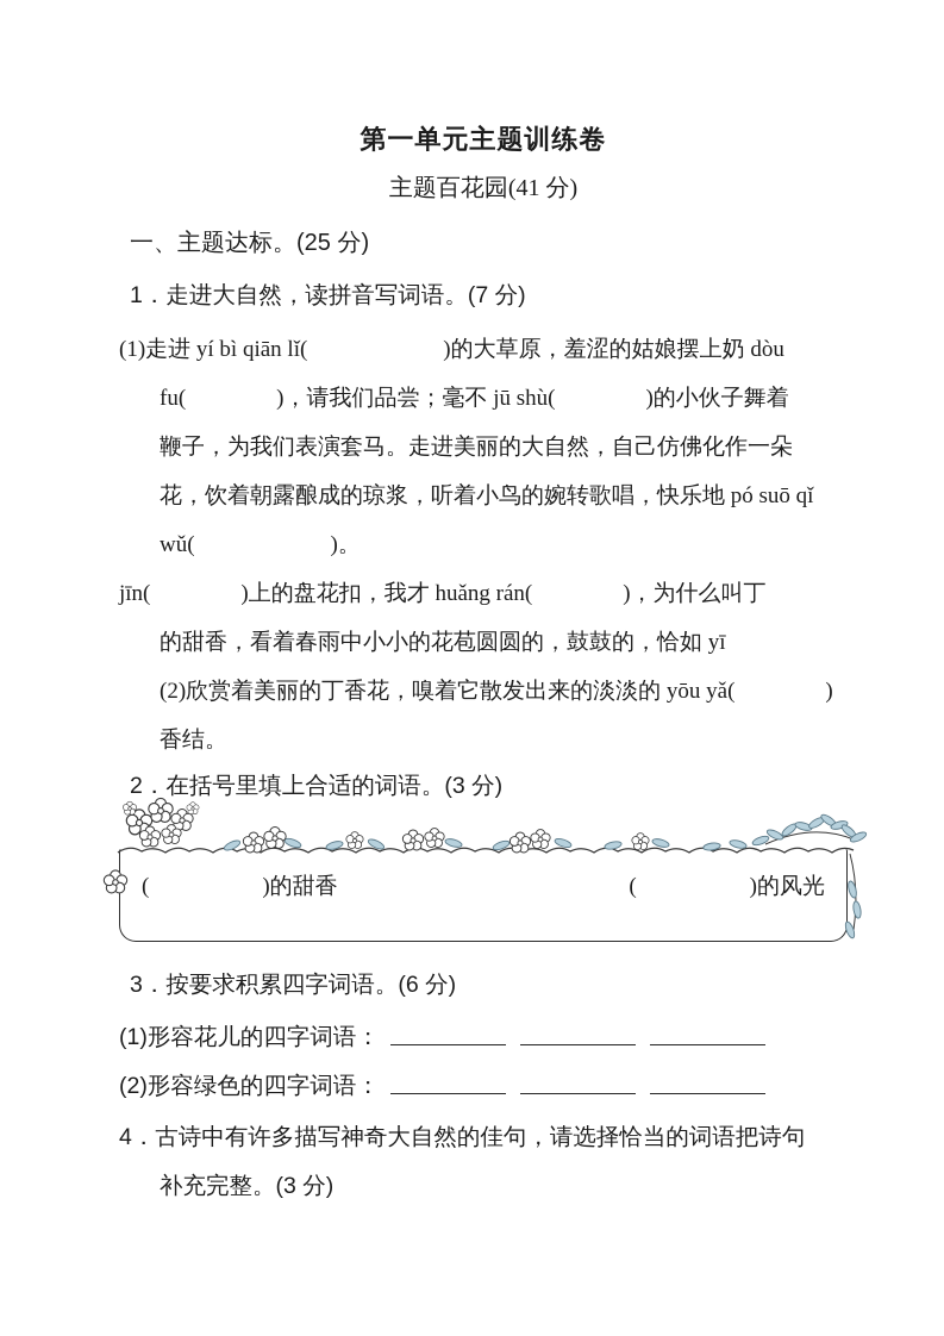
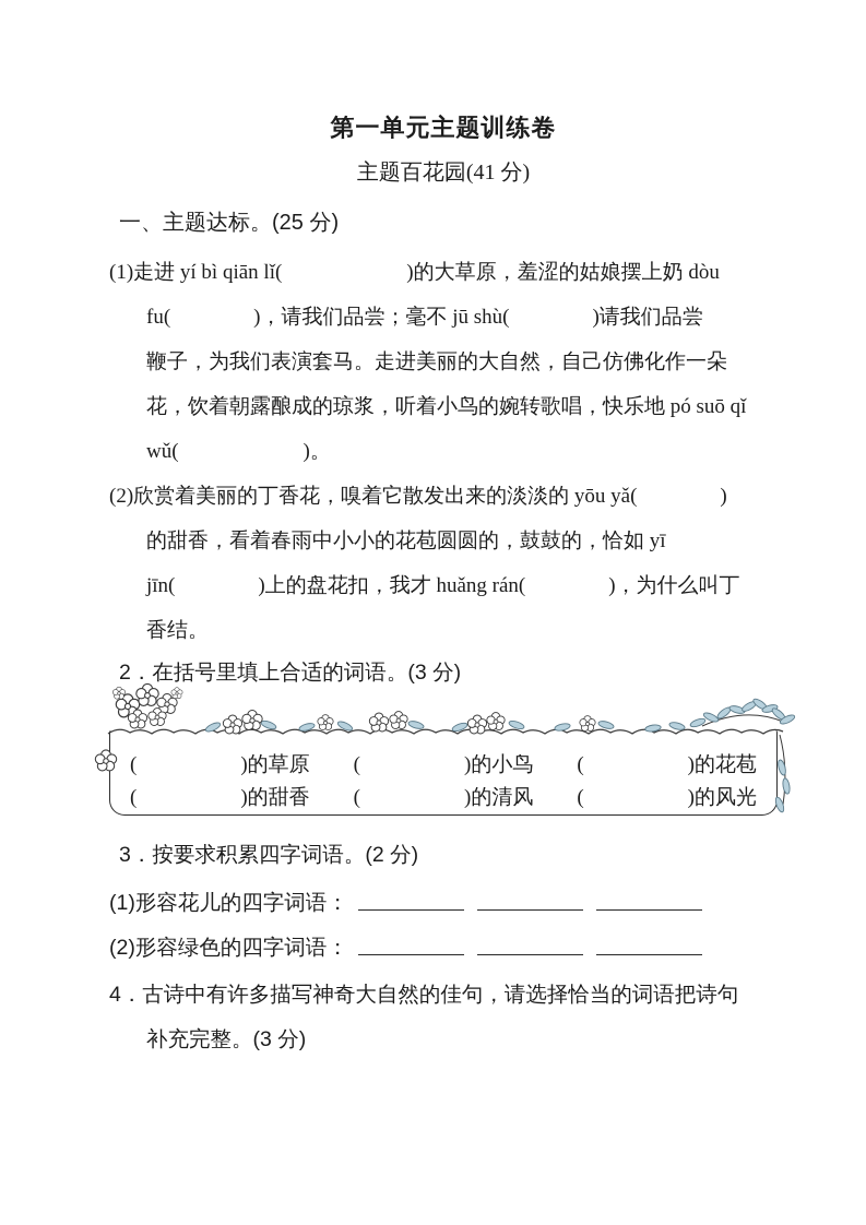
  第一单元主题训练卷
  主题百花园(41 分)
  一、主题达标。(25 分)
- 1．走进大自然，读拼音写词语。(7 分)
  (1)走进 yí bì qiān lǐ( )的大草原，羞涩的姑娘摆上奶 dòu
- fu( )，请我们品尝；毫不 jū shù( )的小伙子舞着
+ fu( )，请我们品尝；毫不 jū shù( )请我们品尝
  鞭子，为我们表演套马。走进美丽的大自然，自己仿佛化作一朵
  花，饮着朝露酿成的琼浆，听着小鸟的婉转歌唱，快乐地 pó suō qǐ
  wǔ( )。
- jīn( )上的盘花扣，我才 huǎng rán( )，为什么叫丁
+ (2)欣赏着美丽的丁香花，嗅着它散发出来的淡淡的 yōu yǎ( )
  的甜香，看着春雨中小小的花苞圆圆的，鼓鼓的，恰如 yī
- (2)欣赏着美丽的丁香花，嗅着它散发出来的淡淡的 yōu yǎ( )
+ jīn( )上的盘花扣，我才 huǎng rán( )，为什么叫丁
  香结。
  2．在括号里填上合适的词语。(3 分)
+ ( )的草原
+ ( )的小鸟
+ ( )的花苞
  ( )的甜香
+ ( )的清风
  ( )的风光
- 3．按要求积累四字词语。(6 分)
+ 3．按要求积累四字词语。(2 分)
  (1)形容花儿的四字词语：
  (2)形容绿色的四字词语：
  4．古诗中有许多描写神奇大自然的佳句，请选择恰当的词语把诗句
  补充完整。(3 分)
